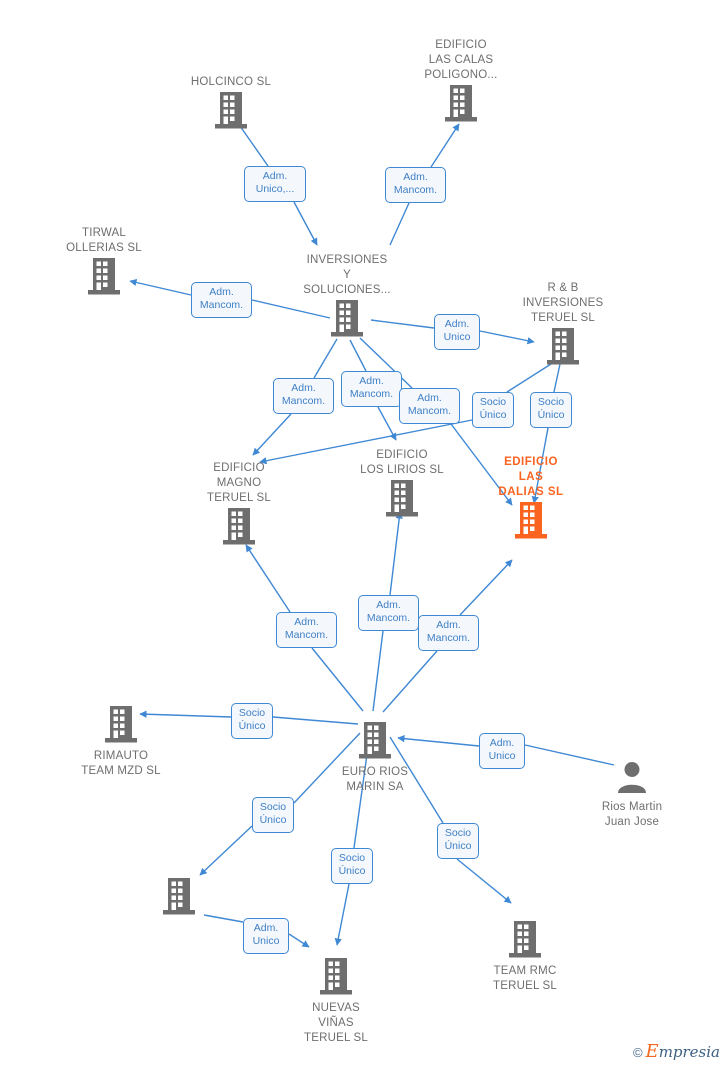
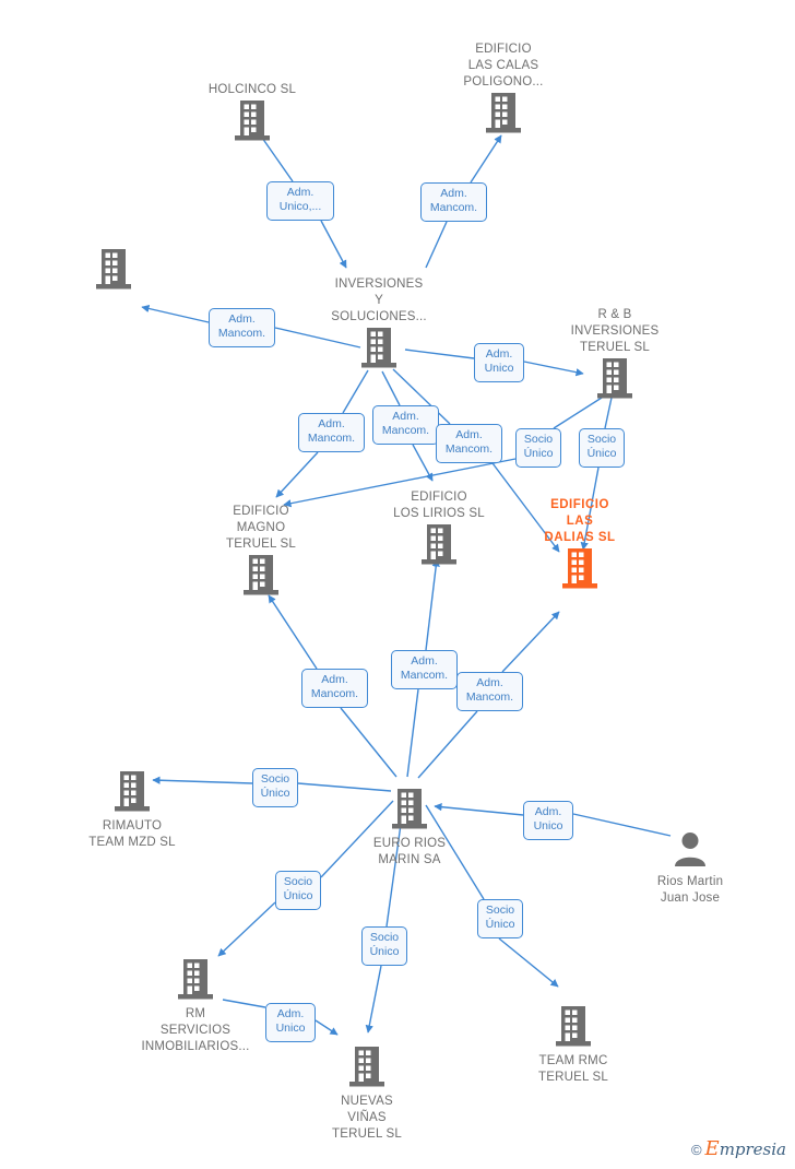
  HOLCINCO SL
  EDIFICIO
  LAS CALAS
  POLIGONO...
  INVERSIONES
  Y
  SOLUCIONES...
- TIRWAL
- OLLERIAS SL
  R & B
  INVERSIONES
  TERUEL SL
  EDIFICIO
  MAGNO
  TERUEL SL
  EDIFICIO
  LOS LIRIOS SL
  EDIFICIO
  LAS
  DALIAS SL
  RIMAUTO
  TEAM MZD SL
  EURO RIOS
  MARIN SA
  Rios Martin
  Juan Jose
+ RM
+ SERVICIOS
+ INMOBILIARIOS...
  NUEVAS
  VIÑAS
  TERUEL SL
  TEAM RMC
  TERUEL SL
  Adm.
  Unico,...
  Adm.
  Mancom.
  Adm.
  Mancom.
  Adm.
  Unico
  Adm.
  Mancom.
  Adm.
  Mancom.
  Adm.
  Mancom.
  Socio
  Único
  Socio
  Único
  Adm.
  Mancom.
  Adm.
  Mancom.
  Adm.
  Mancom.
  Socio
  Único
  Adm.
  Unico
  Socio
  Único
  Socio
  Único
  Socio
  Único
  Adm.
  Unico
  ©
  Empresia
